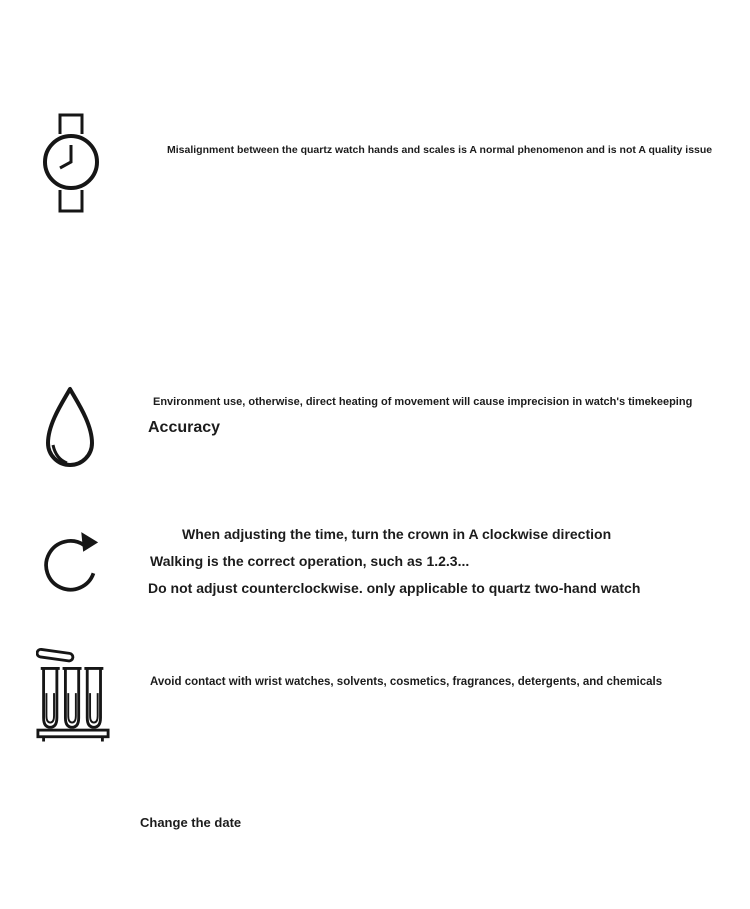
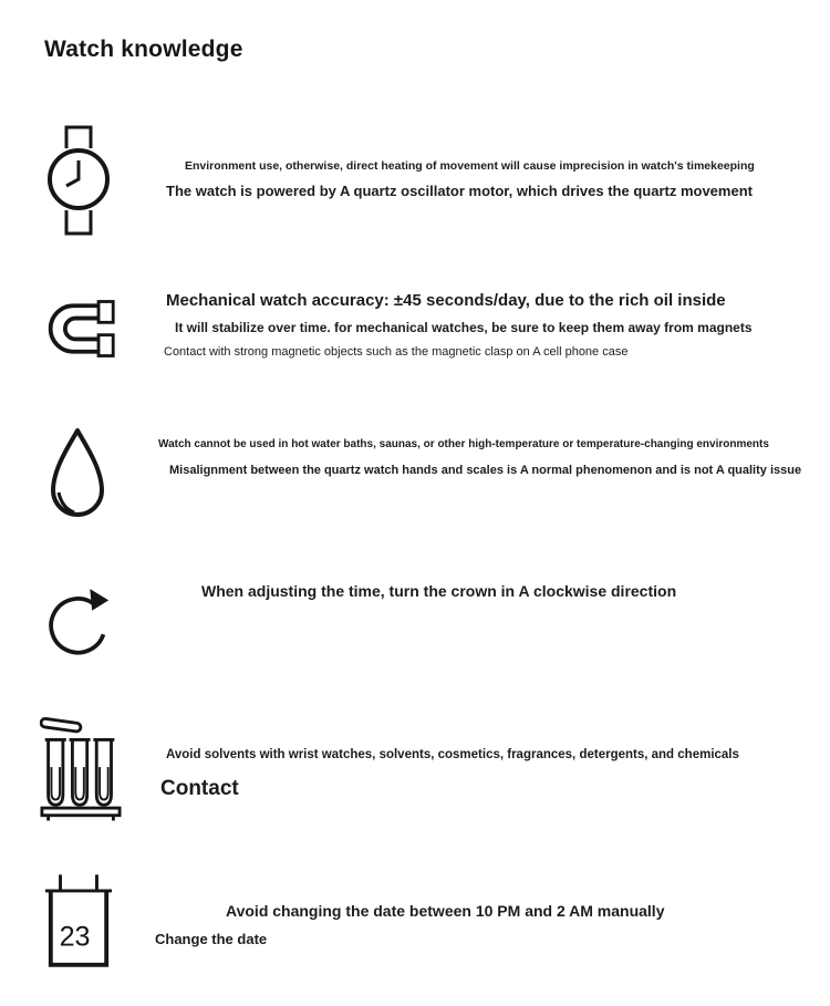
+ Watch knowledge
- Misalignment between the quartz watch hands and scales is A normal phenomenon and is not A quality issue
+ Environment use, otherwise, direct heating of movement will cause imprecision in watch's timekeeping
+ The watch is powered by A quartz oscillator motor, which drives the quartz movement
+ Mechanical watch accuracy: ±45 seconds/day, due to the rich oil inside
+ It will stabilize over time. for mechanical watches, be sure to keep them away from magnets
+ Contact with strong magnetic objects such as the magnetic clasp on A cell phone case
+ Watch cannot be used in hot water baths, saunas, or other high-temperature or temperature-changing environments
- Environment use, otherwise, direct heating of movement will cause imprecision in watch's timekeeping
+ Misalignment between the quartz watch hands and scales is A normal phenomenon and is not A quality issue
- Accuracy
  When adjusting the time, turn the crown in A clockwise direction
- Walking is the correct operation, such as 1.2.3...
- Do not adjust counterclockwise. only applicable to quartz two-hand watch
- Avoid contact with wrist watches, solvents, cosmetics, fragrances, detergents, and chemicals
+ Avoid solvents with wrist watches, solvents, cosmetics, fragrances, detergents, and chemicals
+ Contact
+ 23
+ Avoid changing the date between 10 PM and 2 AM manually
  Change the date
